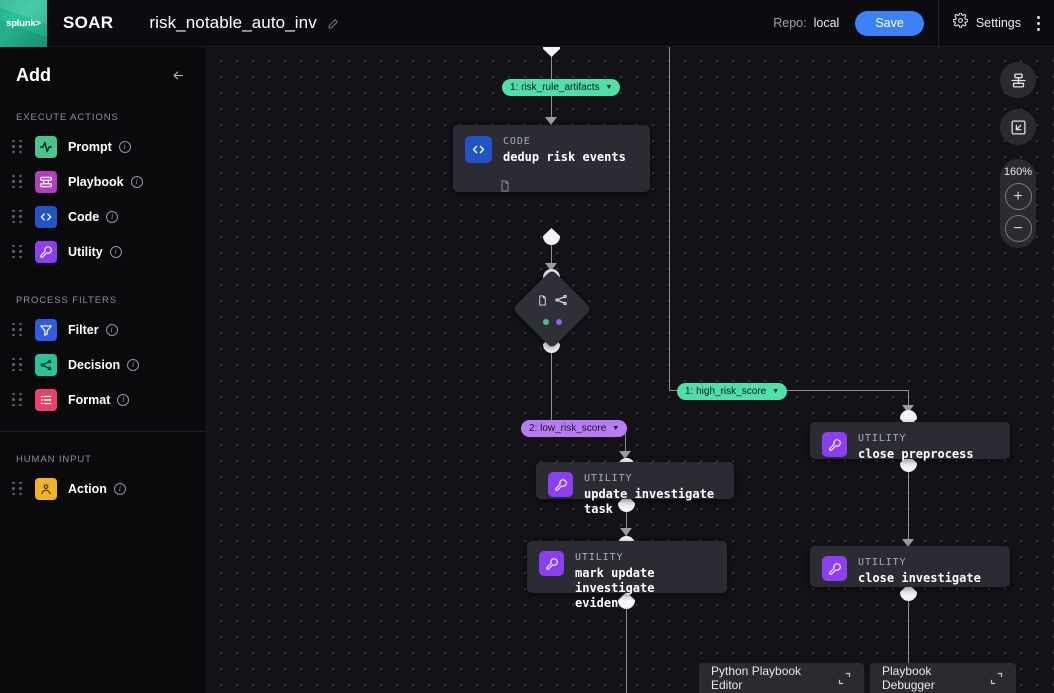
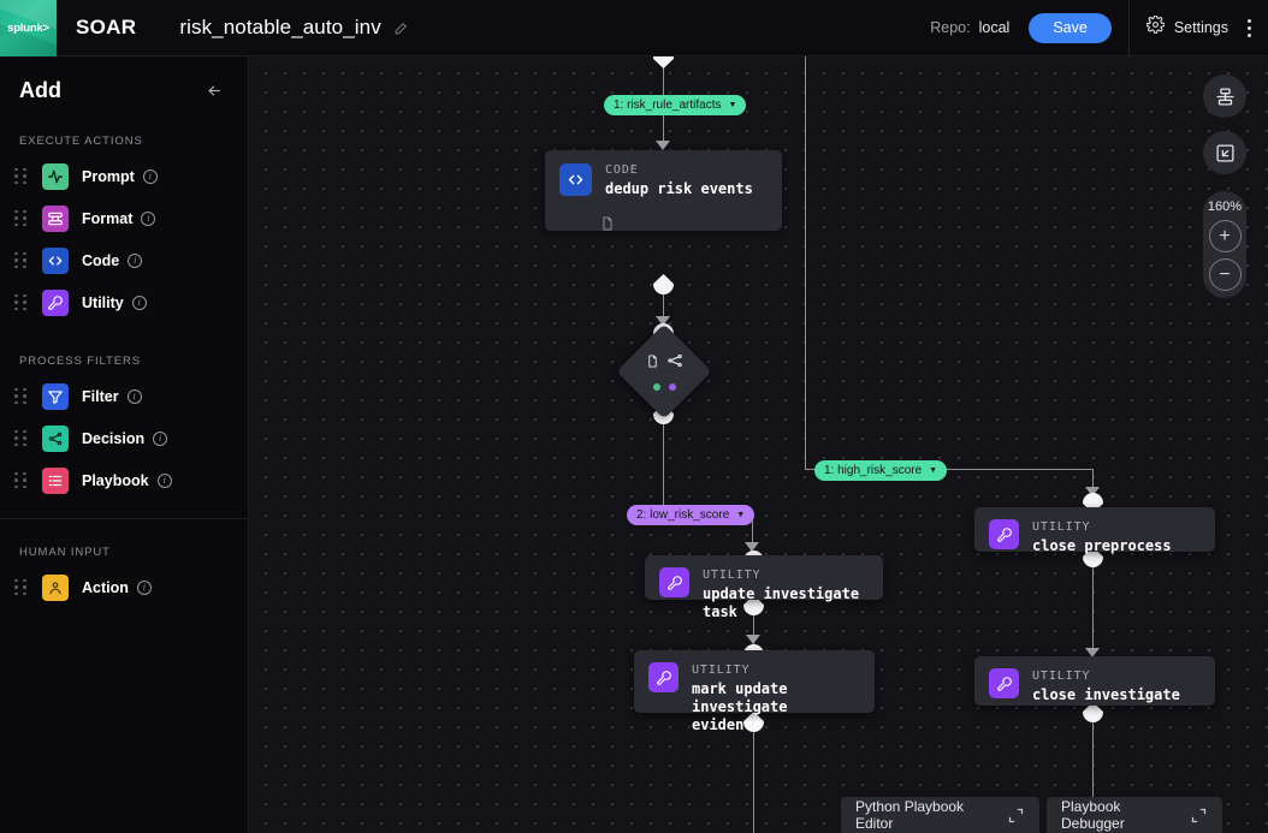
  splunk>
  SOAR
  risk_notable_auto_inv
  Repo:
  local
  Save
  Settings
  Add
  EXECUTE ACTIONS
  Prompt
  i
- Playbook
+ Format
  i
  Code
  i
  Utility
  i
  PROCESS FILTERS
  Filter
  i
  Decision
  i
- Format
+ Playbook
  i
  HUMAN INPUT
  Action
  i
  1: risk_rule_artifacts
  CODE
  dedup risk events
  1: high_risk_score
  2: low_risk_score
  UTILITY
  close preprocess
  UTILITY
  update investigate task
  UTILITY
  mark update investigate
  evidence
  UTILITY
  close investigate
  160%
  +
  −
  Python Playbook Editor
  Playbook Debugger
